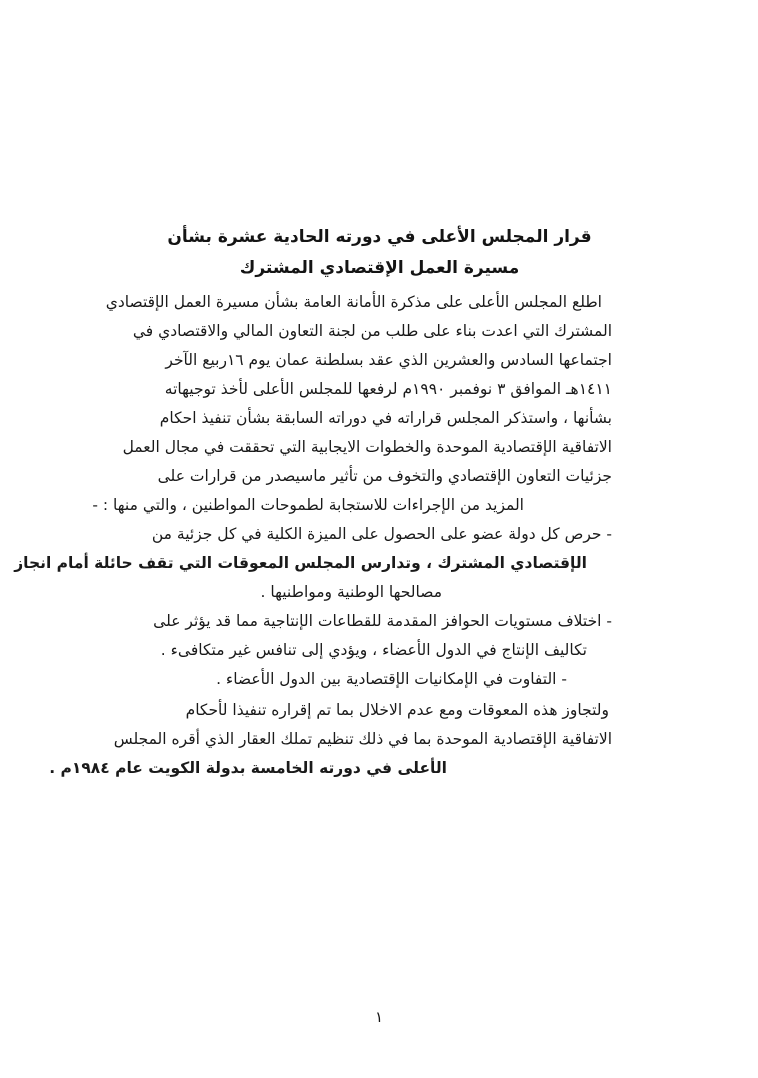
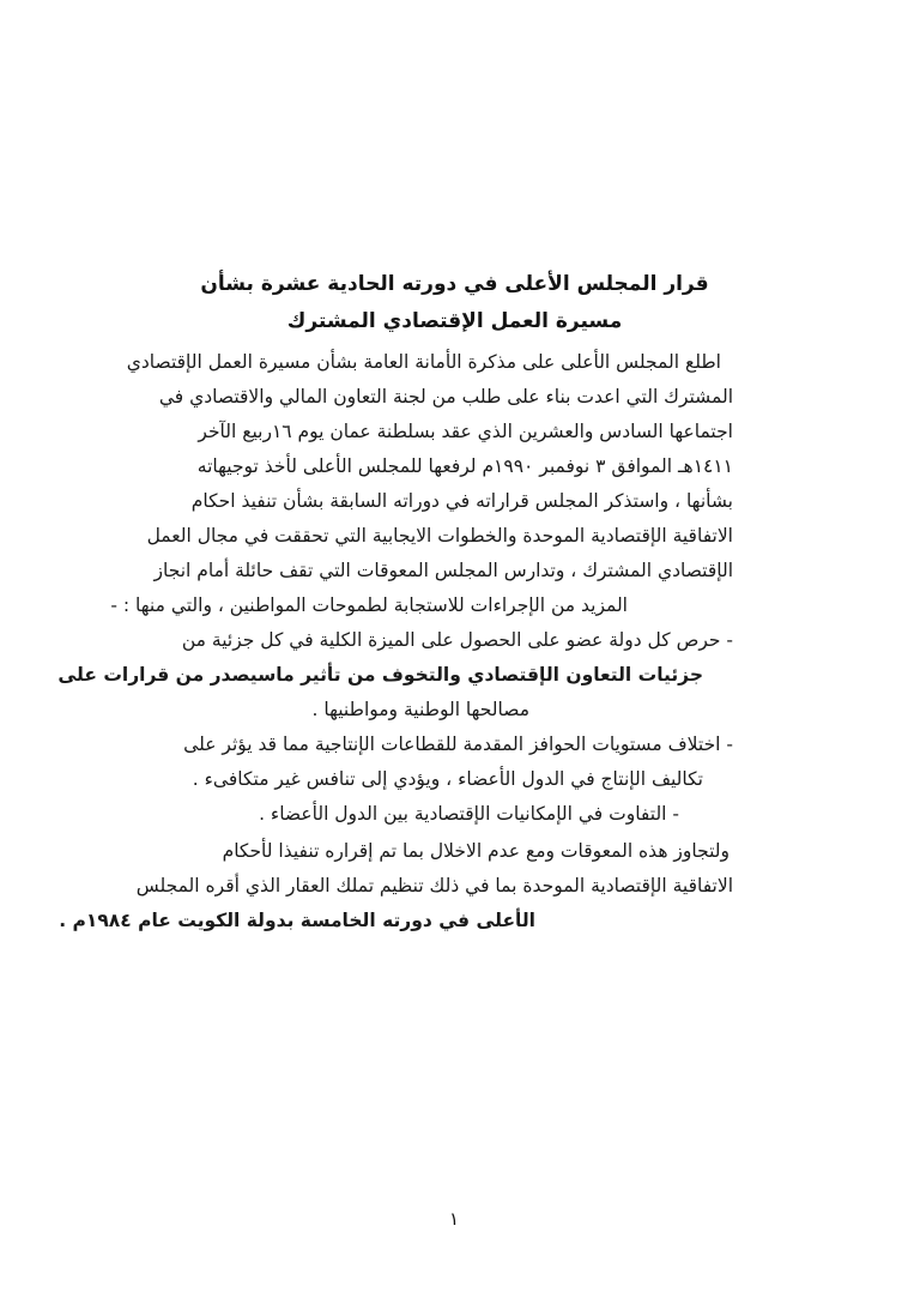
  قرار المجلس الأعلى في دورته الحادية عشرة بشأن
  مسيرة العمل الإقتصادي المشترك
  اطلع المجلس الأعلى على مذكرة الأمانة العامة بشأن مسيرة العمل الإقتصادي
  المشترك التي اعدت بناء على طلب من لجنة التعاون المالي والاقتصادي في
  اجتماعها السادس والعشرين الذي عقد بسلطنة عمان يوم ١٦ربيع الآخر
  ١٤١١هـ الموافق ٣ نوفمبر ١٩٩٠م لرفعها للمجلس الأعلى لأخذ توجيهاته
  بشأنها ، واستذكر المجلس قراراته في دوراته السابقة بشأن تنفيذ احكام
  الاتفاقية الإقتصادية الموحدة والخطوات الايجابية التي تحققت في مجال العمل
- جزئيات التعاون الإقتصادي والتخوف من تأثير ماسيصدر من قرارات على
+ الإقتصادي المشترك ، وتدارس المجلس المعوقات التي تقف حائلة أمام انجاز
  المزيد من الإجراءات للاستجابة لطموحات المواطنين ، والتي منها : -
  - حرص كل دولة عضو على الحصول على الميزة الكلية في كل جزئية من
- الإقتصادي المشترك ، وتدارس المجلس المعوقات التي تقف حائلة أمام انجاز
+ جزئيات التعاون الإقتصادي والتخوف من تأثير ماسيصدر من قرارات على
  مصالحها الوطنية ومواطنيها .
  - اختلاف مستويات الحوافز المقدمة للقطاعات الإنتاجية مما قد يؤثر على
  تكاليف الإنتاج في الدول الأعضاء ، ويؤدي إلى تنافس غير متكافىء .
  - التفاوت في الإمكانيات الإقتصادية بين الدول الأعضاء .
  ولتجاوز هذه المعوقات ومع عدم الاخلال بما تم إقراره تنفيذا لأحكام
  الاتفاقية الإقتصادية الموحدة بما في ذلك تنظيم تملك العقار الذي أقره المجلس
  الأعلى في دورته الخامسة بدولة الكويت عام ١٩٨٤م .
  ١
